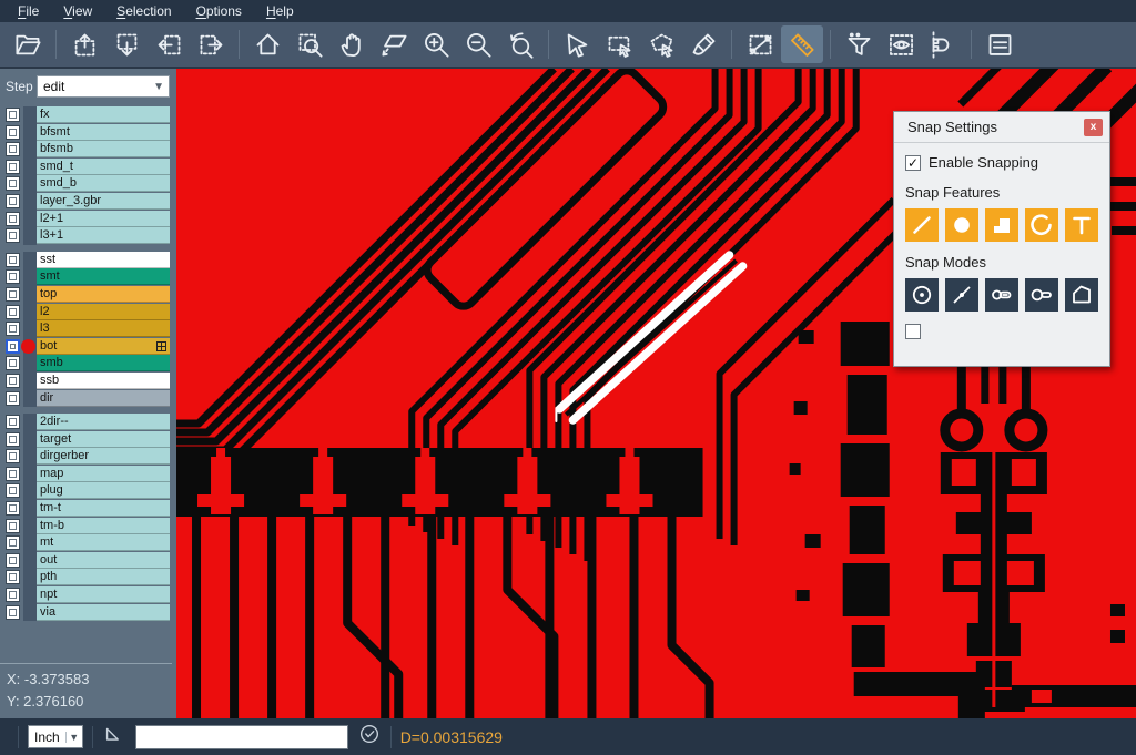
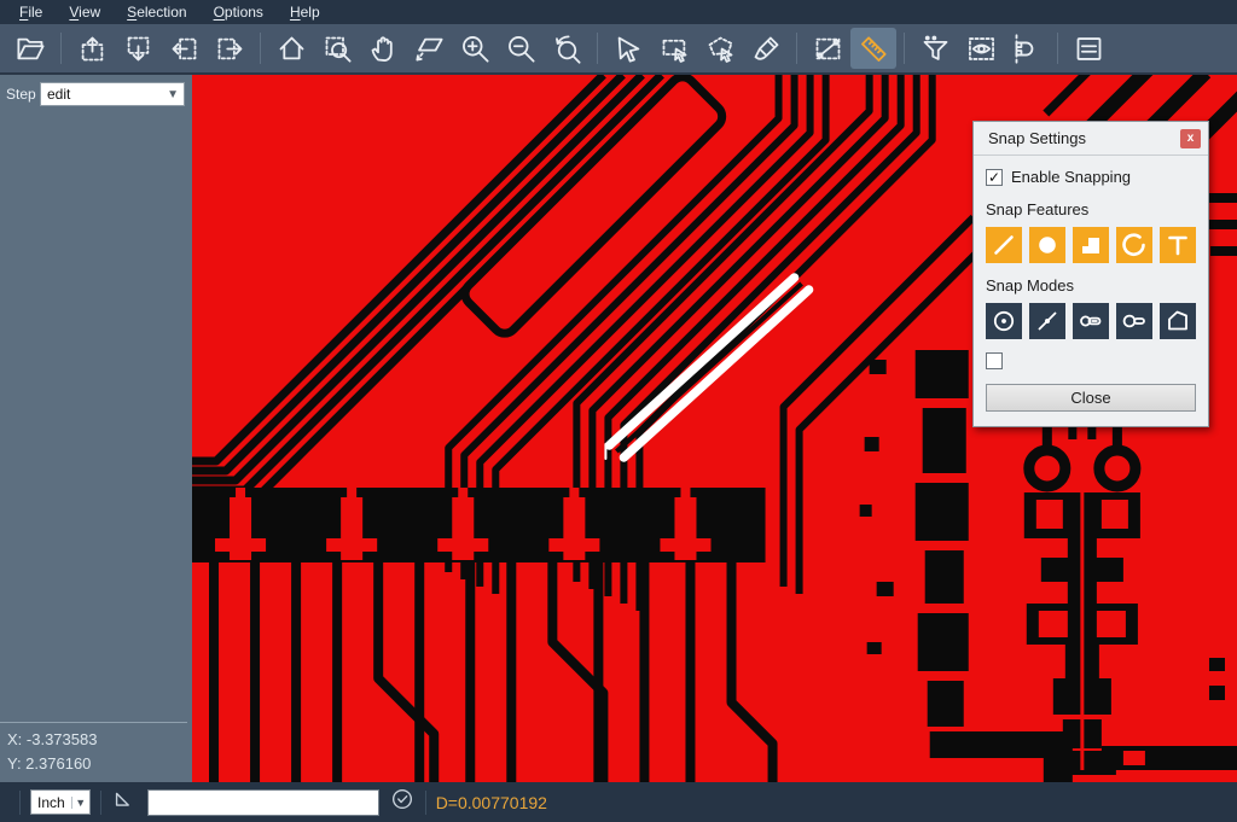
  File
  View
  Selection
  Options
  Help
  Step
  edit
  ▼
- fx
- bfsmt
- bfsmb
- smd_t
- smd_b
- layer_3.gbr
- l2+1
- l3+1
- sst
- smt
- top
- l2
- l3
- bot
- smb
- ssb
- dir
- 2dir--
- target
- dirgerber
- map
- plug
- tm-t
- tm-b
- mt
- out
- pth
- npt
- via
  X: -3.373583
  Y: 2.376160
  Snap Settings
  x
  ✓
  Enable Snapping
  Snap Features
  Snap Modes
+ Close
  Inch
  ▼
- D=0.00315629
+ D=0.00770192
